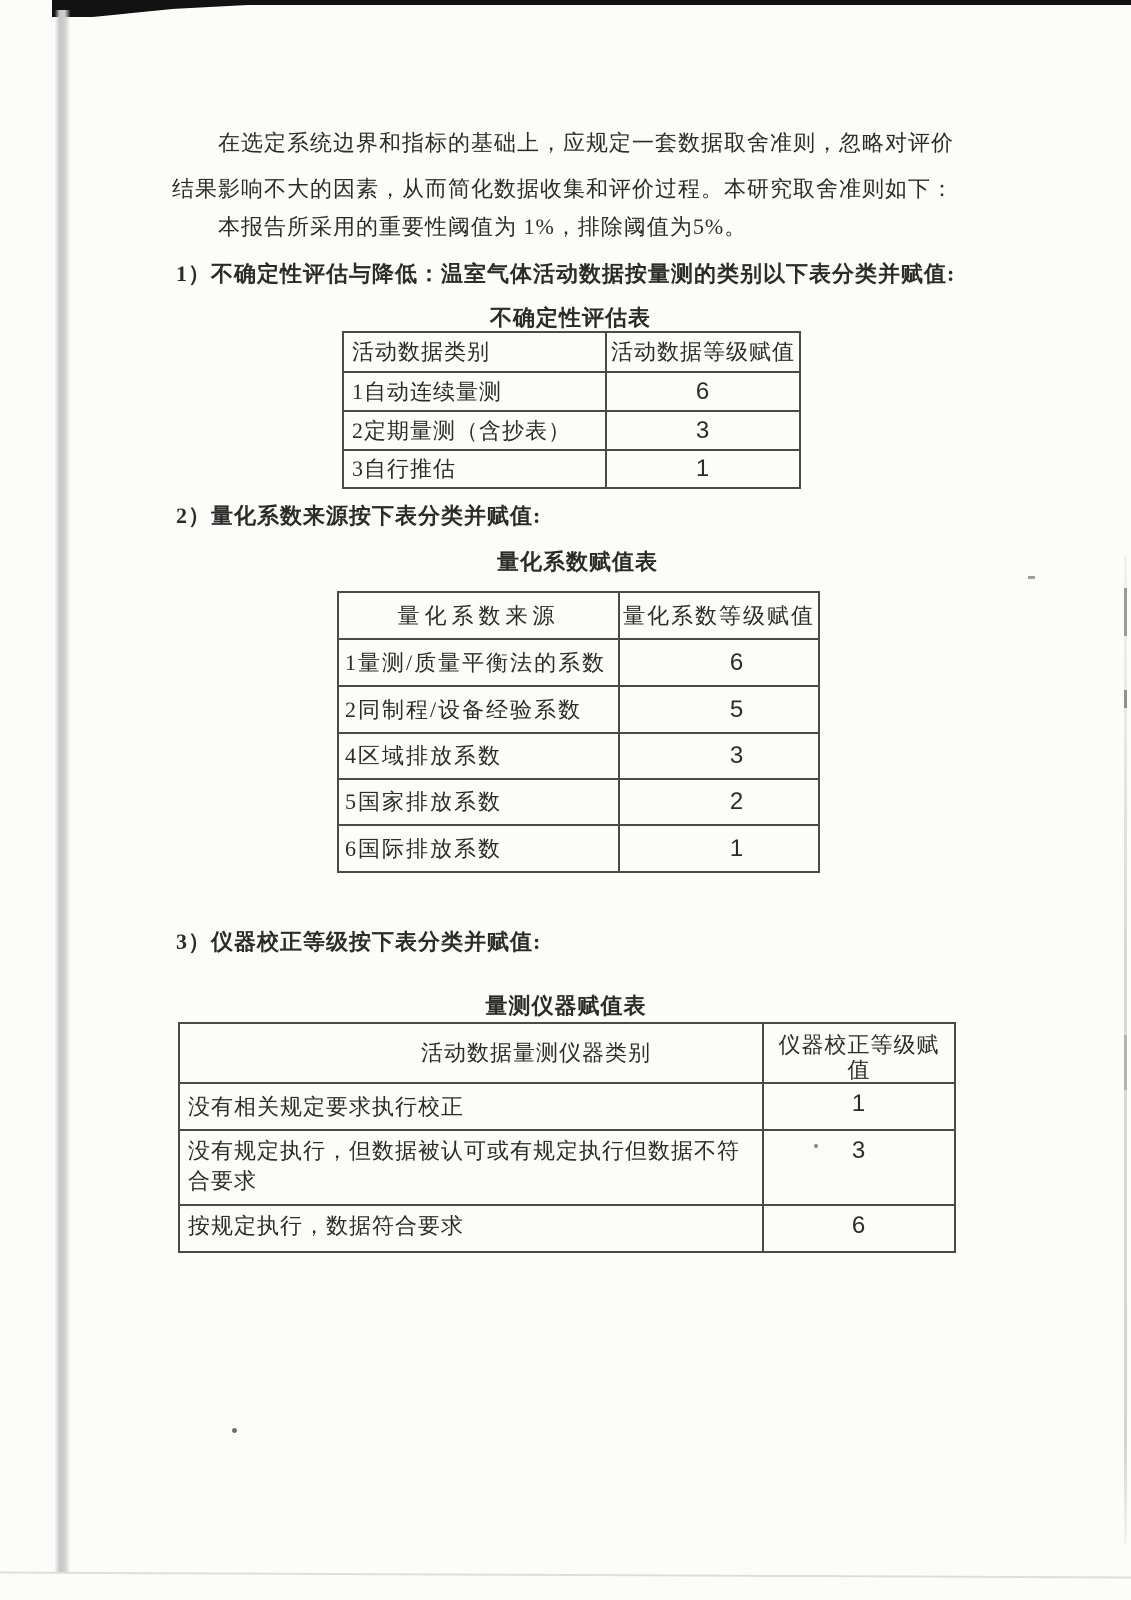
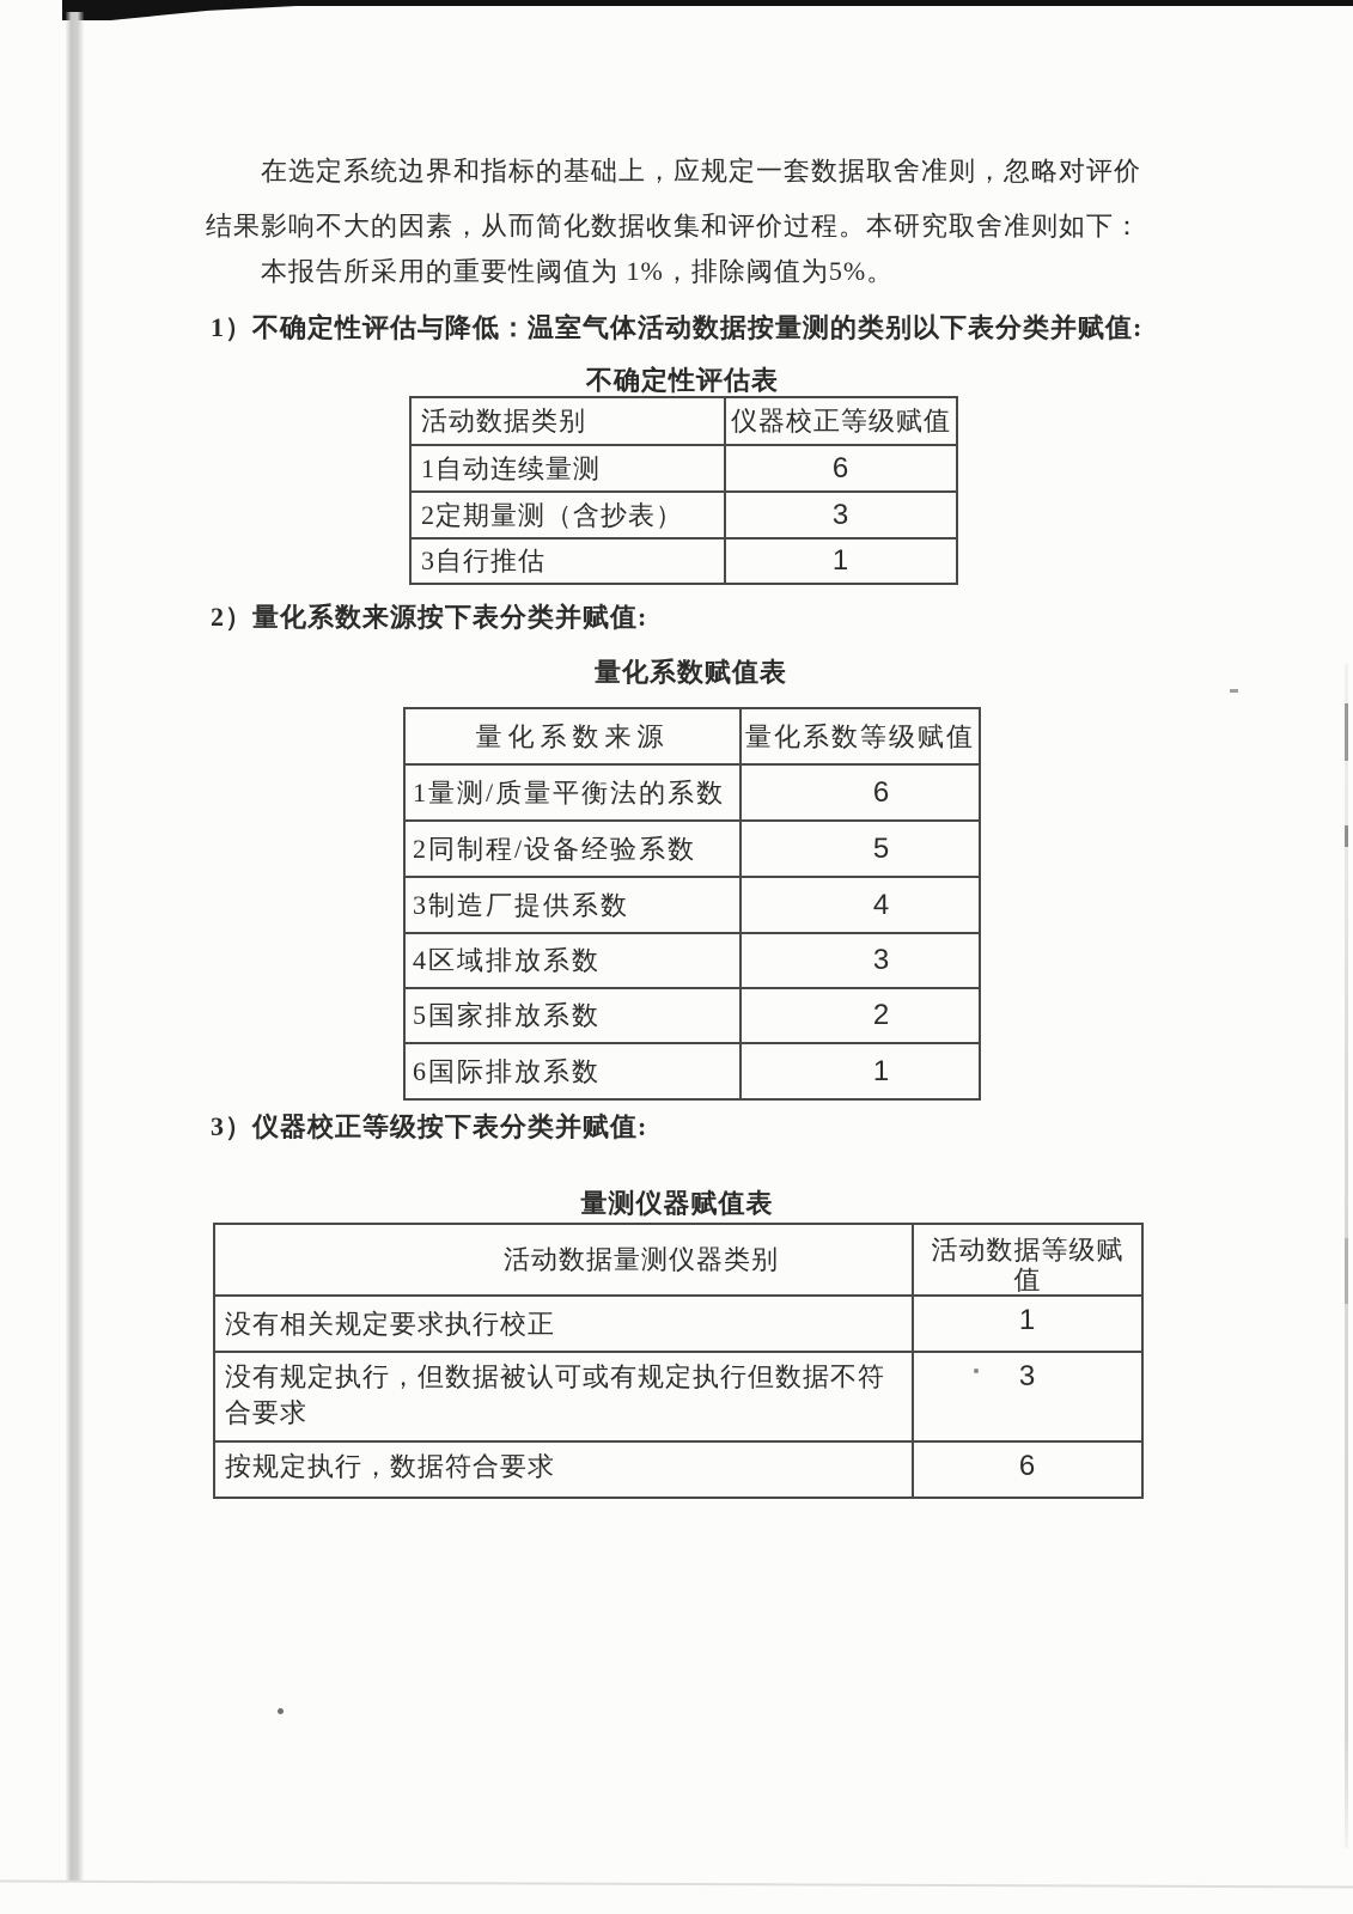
  在选定系统边界和指标的基础上，应规定一套数据取舍准则，忽略对评价
  结果影响不大的因素，从而简化数据收集和评价过程。本研究取舍准则如下：
  本报告所采用的重要性阈值为 1%，排除阈值为5%。
  1）不确定性评估与降低：温室气体活动数据按量测的类别以下表分类并赋值:
  不确定性评估表
- 活动数据类别	活动数据等级赋值
+ 活动数据类别	仪器校正等级赋值
  1自动连续量测	6
  2定期量测（含抄表）	3
  3自行推估	1
  2）量化系数来源按下表分类并赋值:
  量化系数赋值表
  量化系数来源	量化系数等级赋值
  1量测/质量平衡法的系数	6
  2同制程/设备经验系数	5
+ 3制造厂提供系数	4
  4区域排放系数	3
  5国家排放系数	2
  6国际排放系数	1
  3）仪器校正等级按下表分类并赋值:
  量测仪器赋值表
- 活动数据量测仪器类别	仪器校正等级赋值
+ 活动数据量测仪器类别	活动数据等级赋值
  没有相关规定要求执行校正	1
  没有规定执行，但数据被认可或有规定执行但数据不符 合要求	3
  按规定执行，数据符合要求	6
